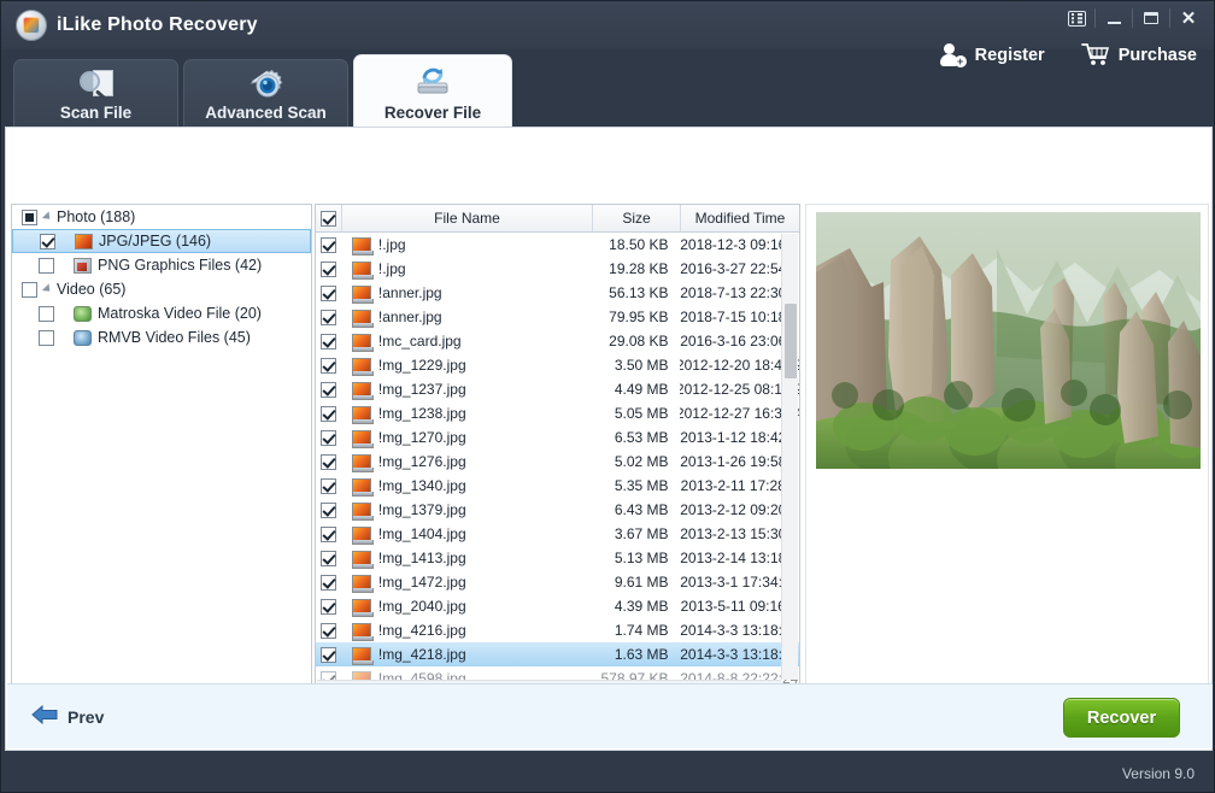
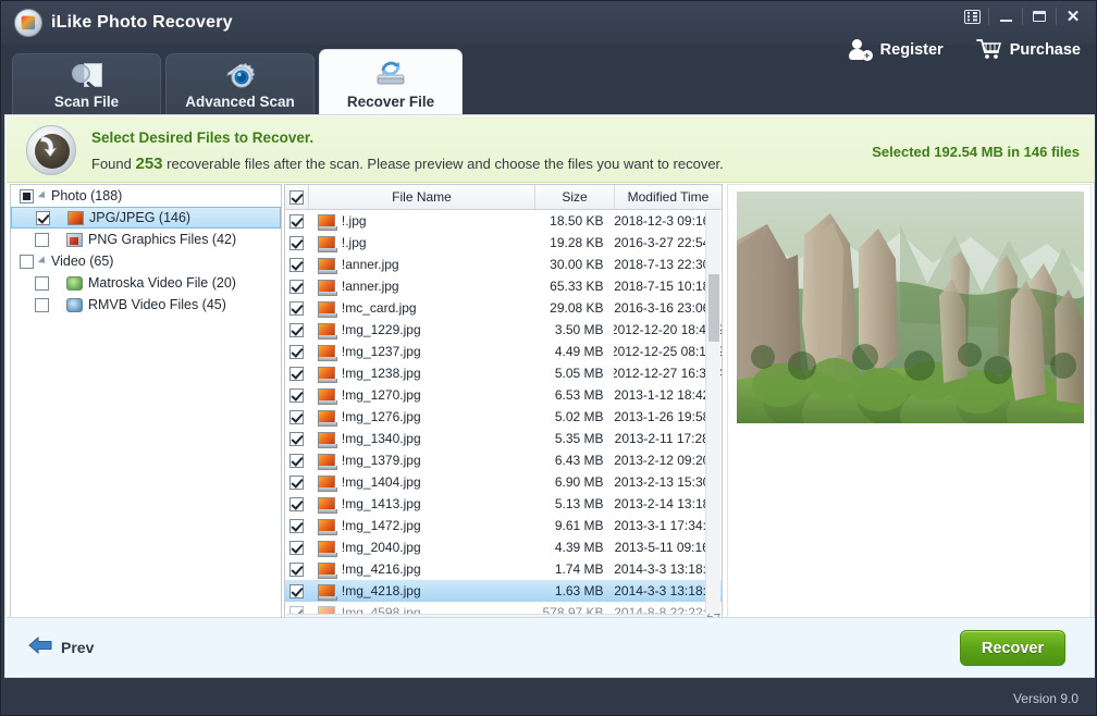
  iLike Photo Recovery
  ✕
  +
  Register
  Purchase
  Scan File
  Advanced Scan
  Recover File
+ Select Desired Files to Recover.
+ Found 253 recoverable files after the scan. Please preview and choose the files you want to recover.
+ Selected 192.54 MB in 146 files
  Photo (188)
  JPG/JPEG (146)
  PNG Graphics Files (42)
  Video (65)
  Matroska Video File (20)
  RMVB Video Files (45)
  File Name
  Size
  Modified Time
  !.jpg
  18.50 KB
  2018-12-3 09:1
  !.jpg
  19.28 KB
  2016-3-27 22:5
  !anner.jpg
- 56.13 KB
+ 30.00 KB
  2018-7-13 22:3
  !anner.jpg
- 79.95 KB
+ 65.33 KB
  2018-7-15 10:1
  !mc_card.jpg
  29.08 KB
  2016-3-16 23:0
  !mg_1229.jpg
  3.50 MB
  2012-12-20 18:42
  !mg_1237.jpg
  4.49 MB
  2012-12-25 08:12
  !mg_1238.jpg
  5.05 MB
  2012-12-27 16:34
  !mg_1270.jpg
  6.53 MB
  2013-1-12 18:4
  !mg_1276.jpg
  5.02 MB
  2013-1-26 19:5
  !mg_1340.jpg
  5.35 MB
  2013-2-11 17:2
  !mg_1379.jpg
  6.43 MB
  2013-2-12 09:2
  !mg_1404.jpg
- 3.67 MB
+ 6.90 MB
  2013-2-13 15:3
  !mg_1413.jpg
  5.13 MB
  2013-2-14 13:1
  !mg_1472.jpg
  9.61 MB
  2013-3-1 17:34
  !mg_2040.jpg
  4.39 MB
  2013-5-11 09:1
  !mg_4216.jpg
  1.74 MB
  2014-3-3 13:18
  !mg_4218.jpg
  1.63 MB
  2014-3-3 13:18
  !mg_4598.jpg
  578.97 KB
  2014-8-8 22:22
  Prev
  Recover
  Version 9.0
